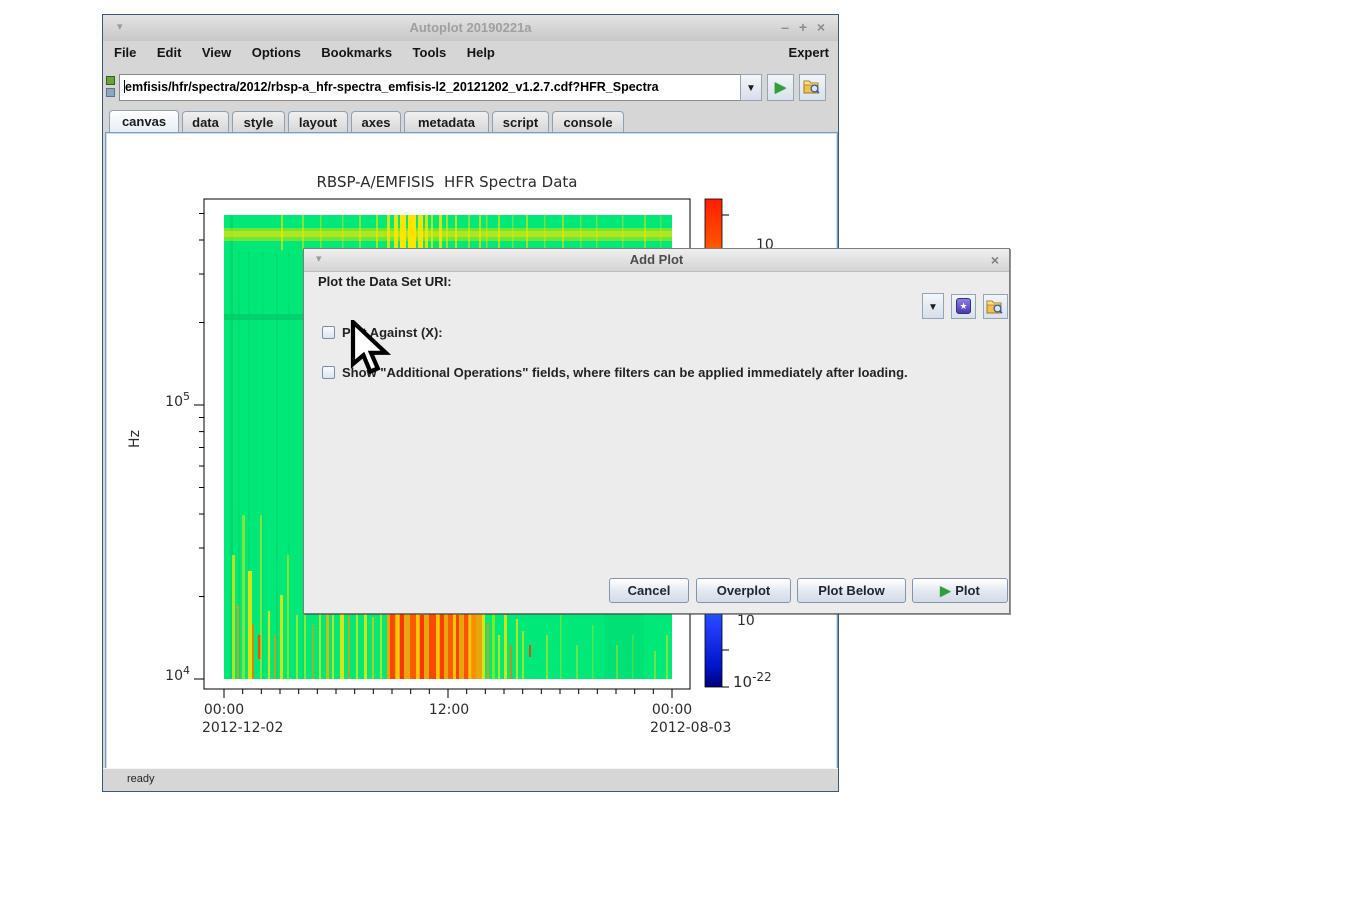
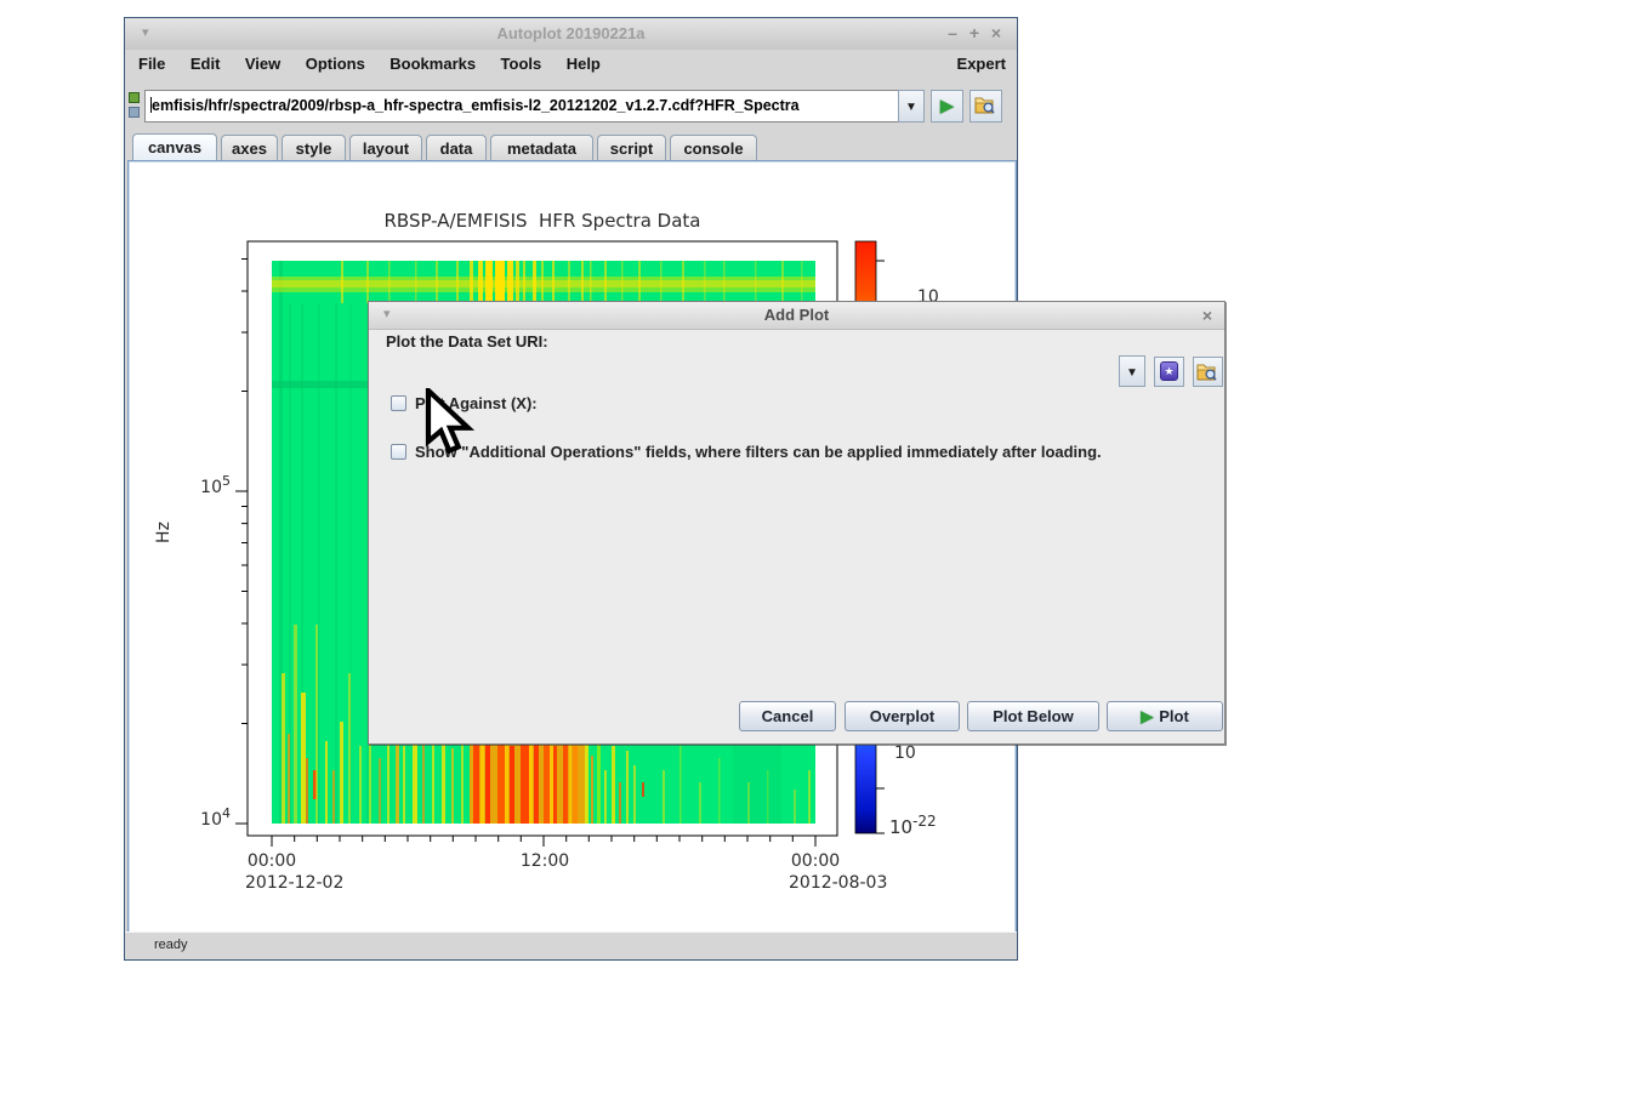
  ▾
  Autoplot 20190221a
  – + ×
  File Edit View Options Bookmarks Tools Help
  Expert
- emfisis/hfr/spectra/2012/rbsp-a_hfr-spectra_emfisis-l2_20121202_v1.2.7.cdf?HFR_Spectra
+ emfisis/hfr/spectra/2009/rbsp-a_hfr-spectra_emfisis-l2_20121202_v1.2.7.cdf?HFR_Spectra
  ▼
  ▶
  canvas
- data
+ axes
  style
  layout
- axes
+ data
  metadata
  script
  console
  RBSP-A/EMFISIS HFR Spectra Data
  105
  104
  00:00
  12:00
  00:00
  2012-12-02
  2012-08-03
  10
  10
  10-22
  ready
  ▾
  Add Plot
  ×
  Plot the Data Set URI:
  ▼
  ★
  P Against (X):
  Sho "Additional Operations" fields, where filters can be applied immediately after loading.
  Cancel
  Overplot
  Plot Below
  ▶ Plot
